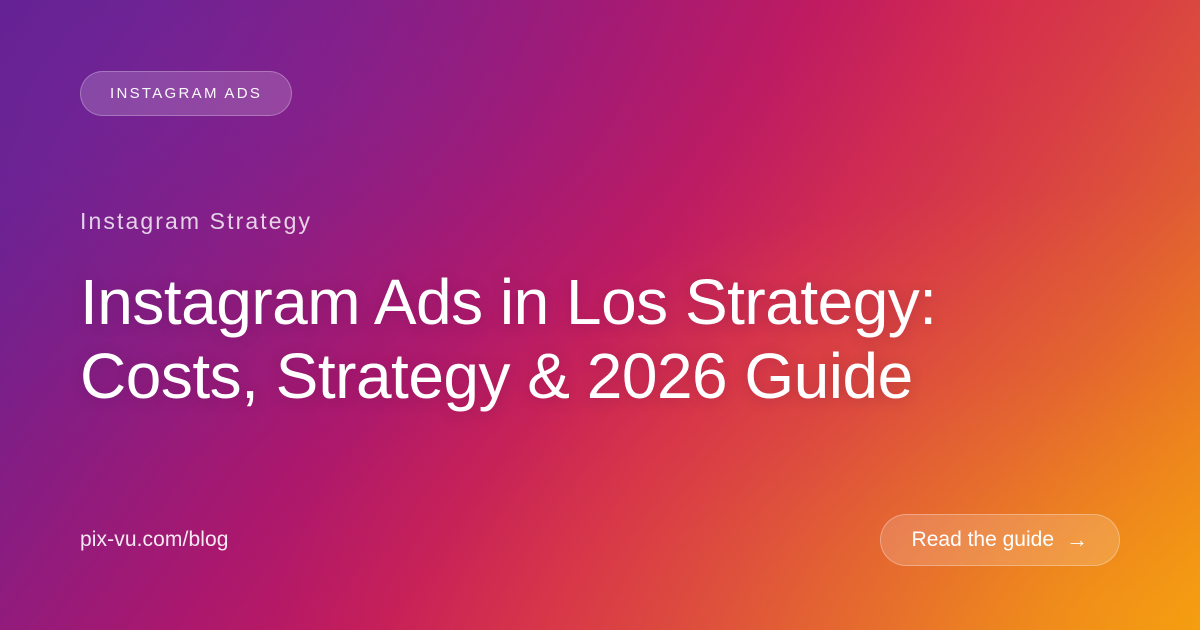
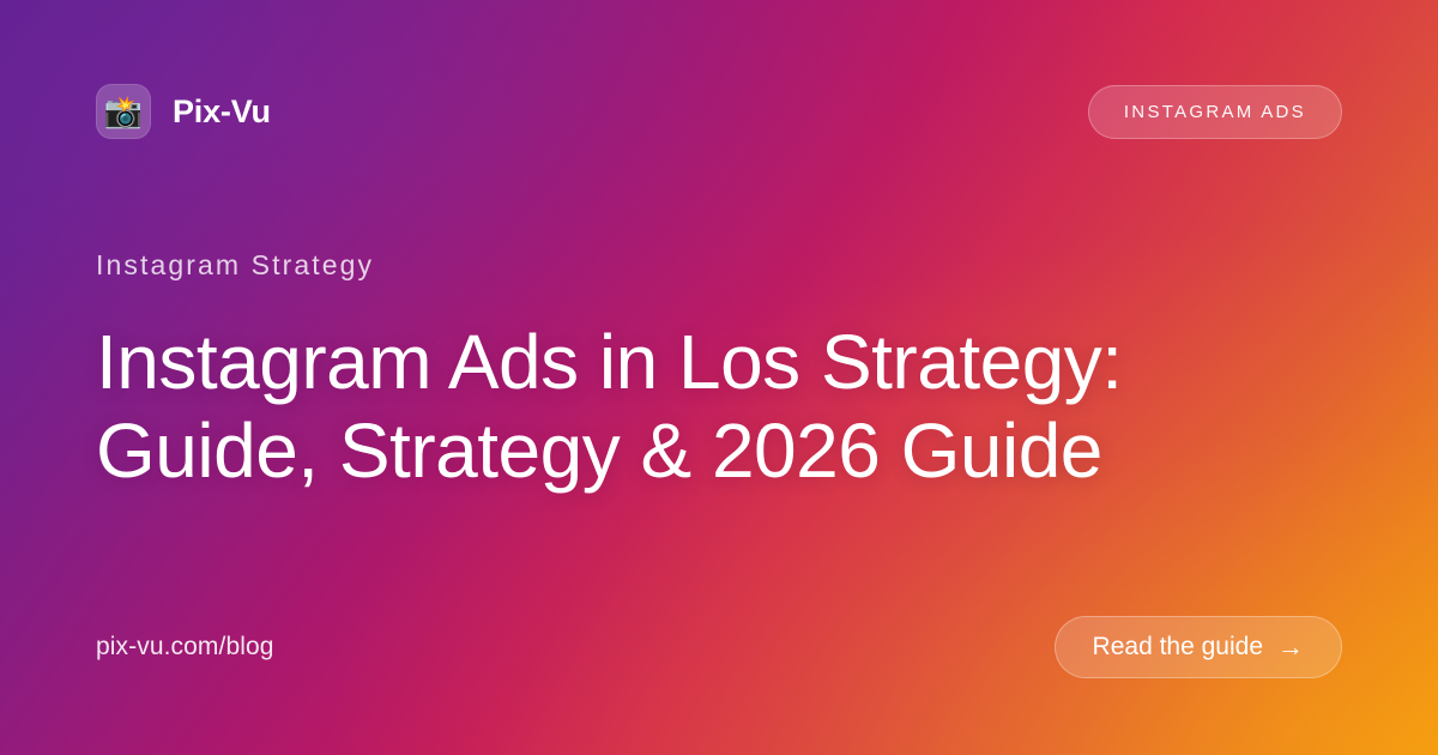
+ 📸
+ Pix-Vu
  INSTAGRAM ADS
  Instagram Strategy
  Instagram Ads in Los Strategy:
- Costs, Strategy & 2026 Guide
+ Guide, Strategy & 2026 Guide
  pix-vu.com/blog
  Read the guide
  →
